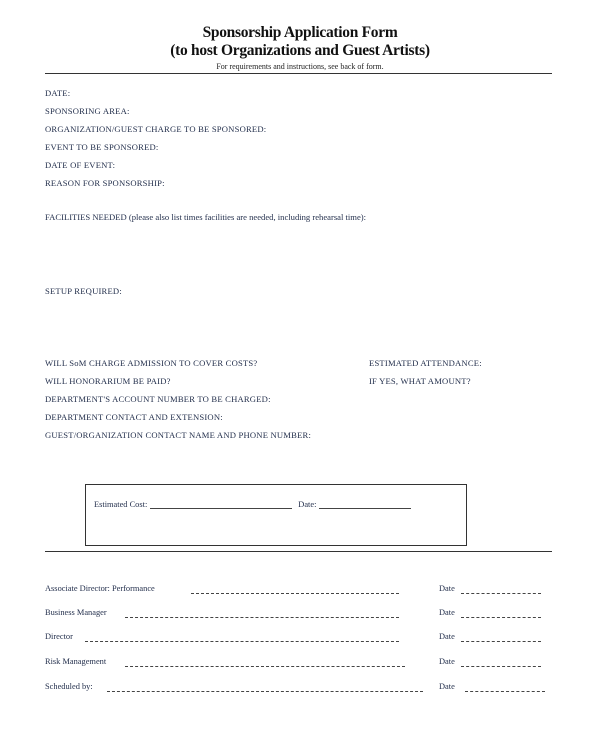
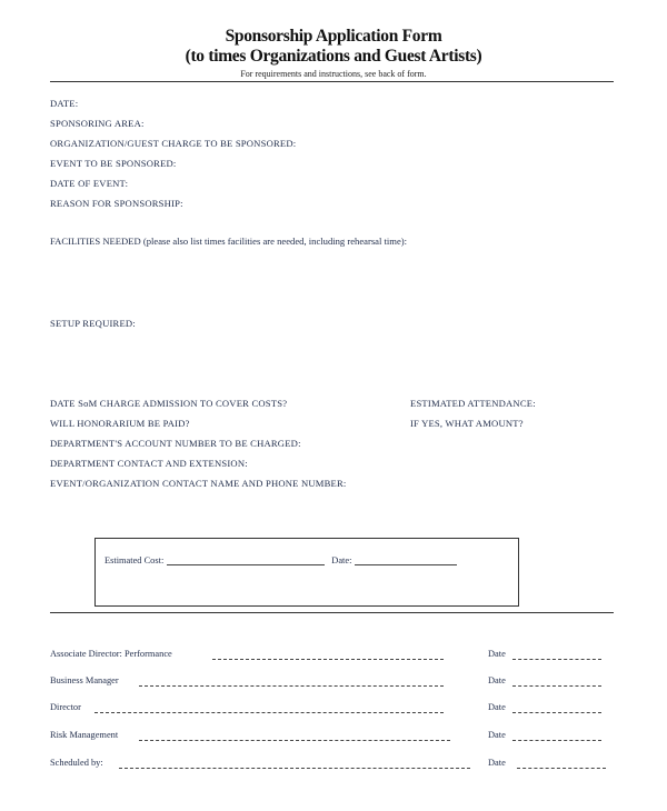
  Sponsorship Application Form
- (to host Organizations and Guest Artists)
+ (to times Organizations and Guest Artists)
  For requirements and instructions, see back of form.
  DATE:
  SPONSORING AREA:
  ORGANIZATION/GUEST CHARGE TO BE SPONSORED:
  EVENT TO BE SPONSORED:
  DATE OF EVENT:
  REASON FOR SPONSORSHIP:
  FACILITIES NEEDED (please also list times facilities are needed, including rehearsal time):
  SETUP REQUIRED:
- WILL SoM CHARGE ADMISSION TO COVER COSTS?
+ DATE SoM CHARGE ADMISSION TO COVER COSTS?
  ESTIMATED ATTENDANCE:
  WILL HONORARIUM BE PAID?
  IF YES, WHAT AMOUNT?
  DEPARTMENT'S ACCOUNT NUMBER TO BE CHARGED:
  DEPARTMENT CONTACT AND EXTENSION:
- GUEST/ORGANIZATION CONTACT NAME AND PHONE NUMBER:
+ EVENT/ORGANIZATION CONTACT NAME AND PHONE NUMBER:
  Estimated Cost:
  Date:
  Associate Director: Performance
  Date
  Business Manager
  Date
  Director
  Date
  Risk Management
  Date
  Scheduled by:
  Date
